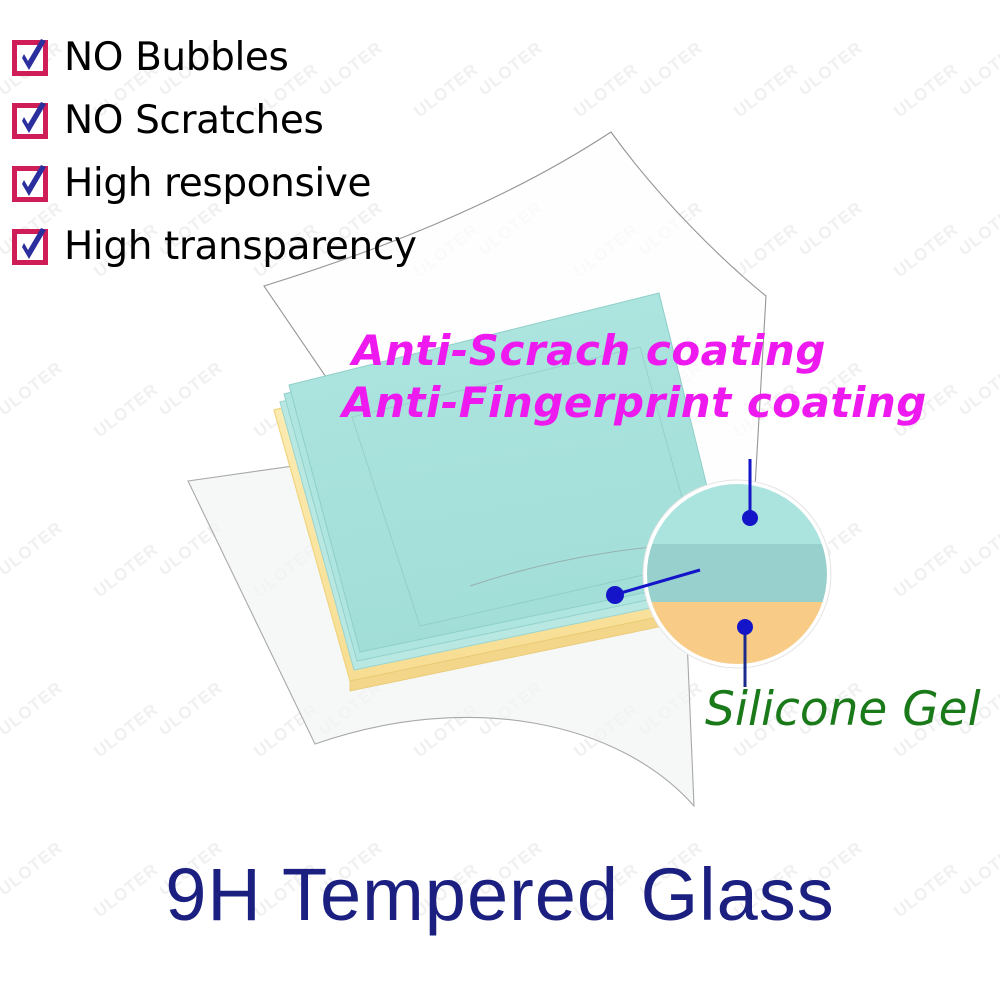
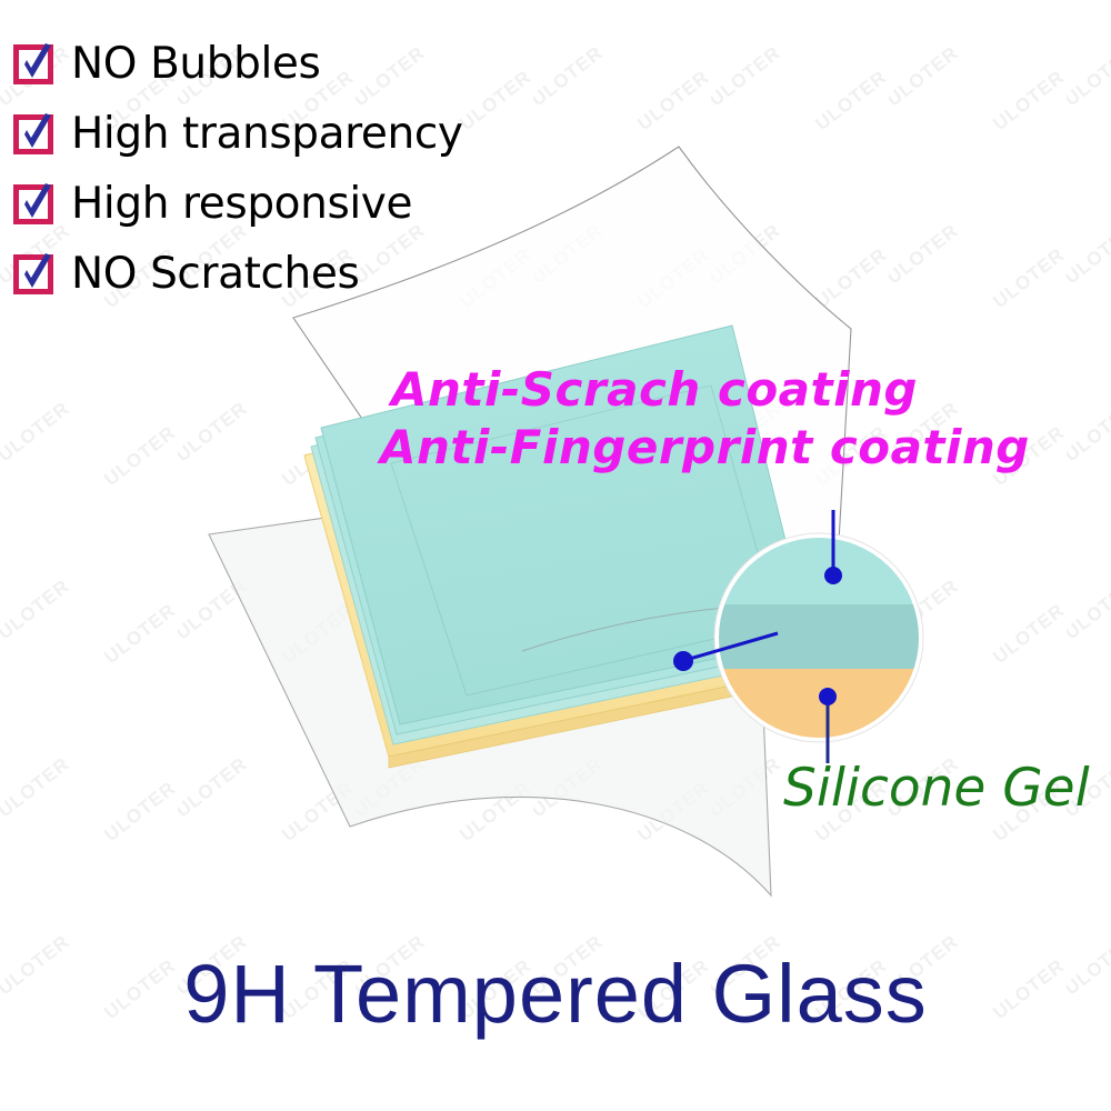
  NO Bubbles
- NO Scratches
+ High transparency
  High responsive
- High transparency
+ NO Scratches
  Anti-Scrach coating
  Anti-Fingerprint coating
  Silicone Gel
  9H Tempered Glass
